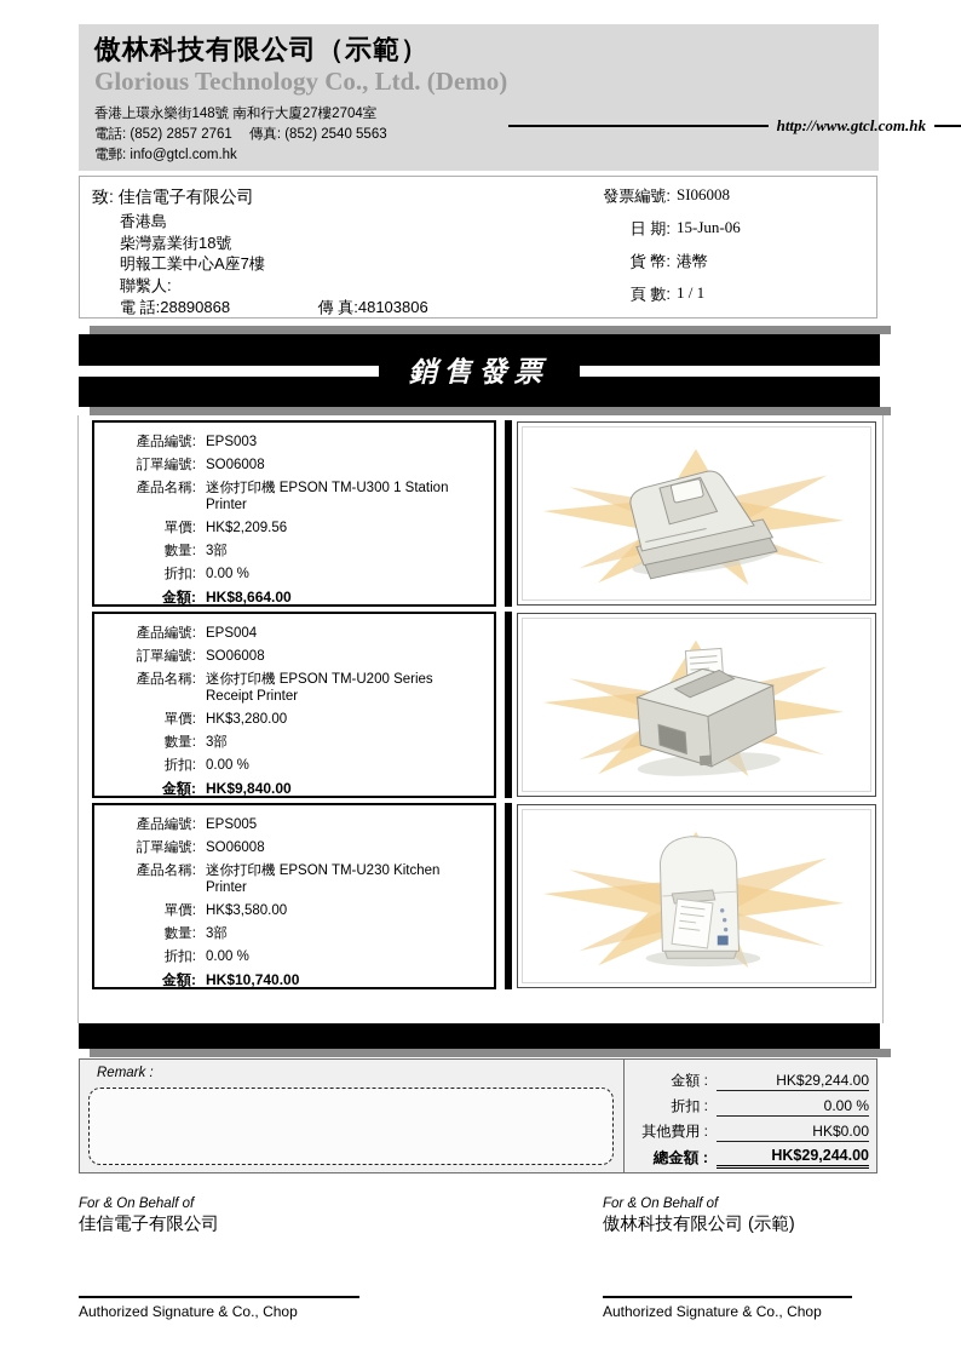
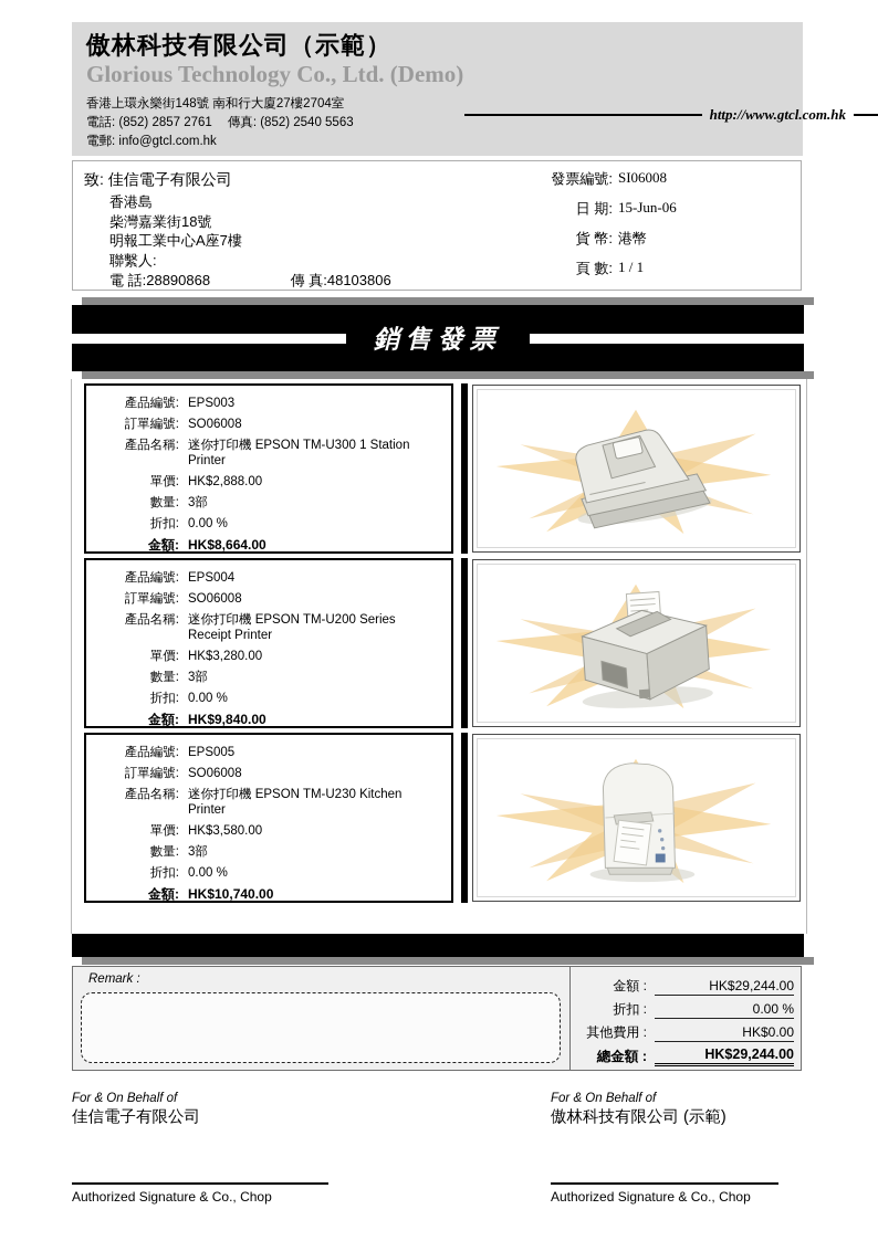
  傲林科技有限公司（示範）
  Glorious Technology Co., Ltd. (Demo)
  http://www.gtcl.com.hk
  香港上環永樂街148號 南和行大廈27樓2704室
  電話: (852) 2857 2761 傳真: (852) 2540 5563
  電郵: info@gtcl.com.hk
  致: 佳信電子有限公司
  香港島
  柴灣嘉業街18號
  明報工業中心A座7樓
  聯繫人:
  電 話:28890868 傳 真:48103806
  發票編號:
  SI06008
  日 期:
  15-Jun-06
  貨 幣:
  港幣
  頁 數:
  1 / 1
  銷售發票
  產品編號:
  EPS003
  訂單編號:
  SO06008
  產品名稱:
  迷你打印機 EPSON TM-U300 1 Station Printer
  單價:
- HK$2,209.56
+ HK$2,888.00
  數量:
  3部
  折扣:
  0.00 %
  金額:
  HK$8,664.00
  產品編號:
  EPS004
  訂單編號:
  SO06008
  產品名稱:
  迷你打印機 EPSON TM-U200 Series Receipt Printer
  單價:
  HK$3,280.00
  數量:
  3部
  折扣:
  0.00 %
  金額:
  HK$9,840.00
  產品編號:
  EPS005
  訂單編號:
  SO06008
  產品名稱:
  迷你打印機 EPSON TM-U230 Kitchen Printer
  單價:
  HK$3,580.00
  數量:
  3部
  折扣:
  0.00 %
  金額:
  HK$10,740.00
  Remark :
  金額 :
  HK$29,244.00
  折扣 :
  0.00 %
  其他費用 :
  HK$0.00
  總金額 :
  HK$29,244.00
  For & On Behalf of
  佳信電子有限公司
  Authorized Signature & Co., Chop
  For & On Behalf of
  傲林科技有限公司 (示範)
  Authorized Signature & Co., Chop
